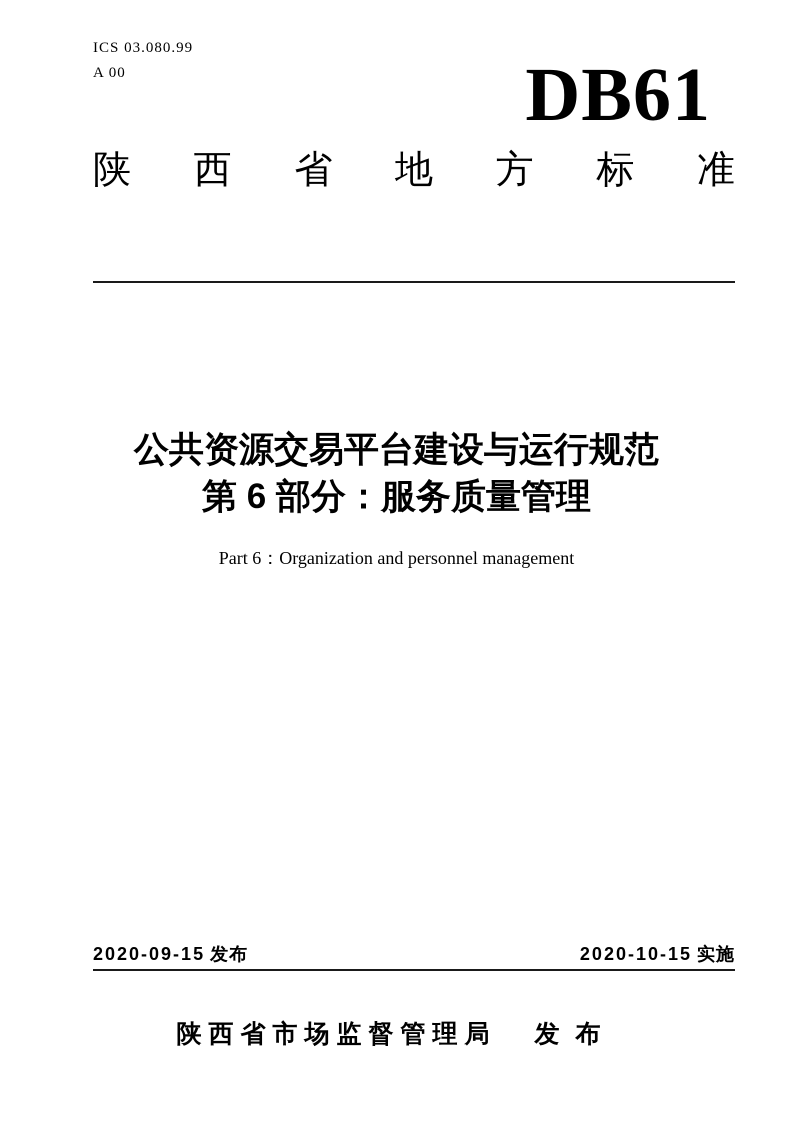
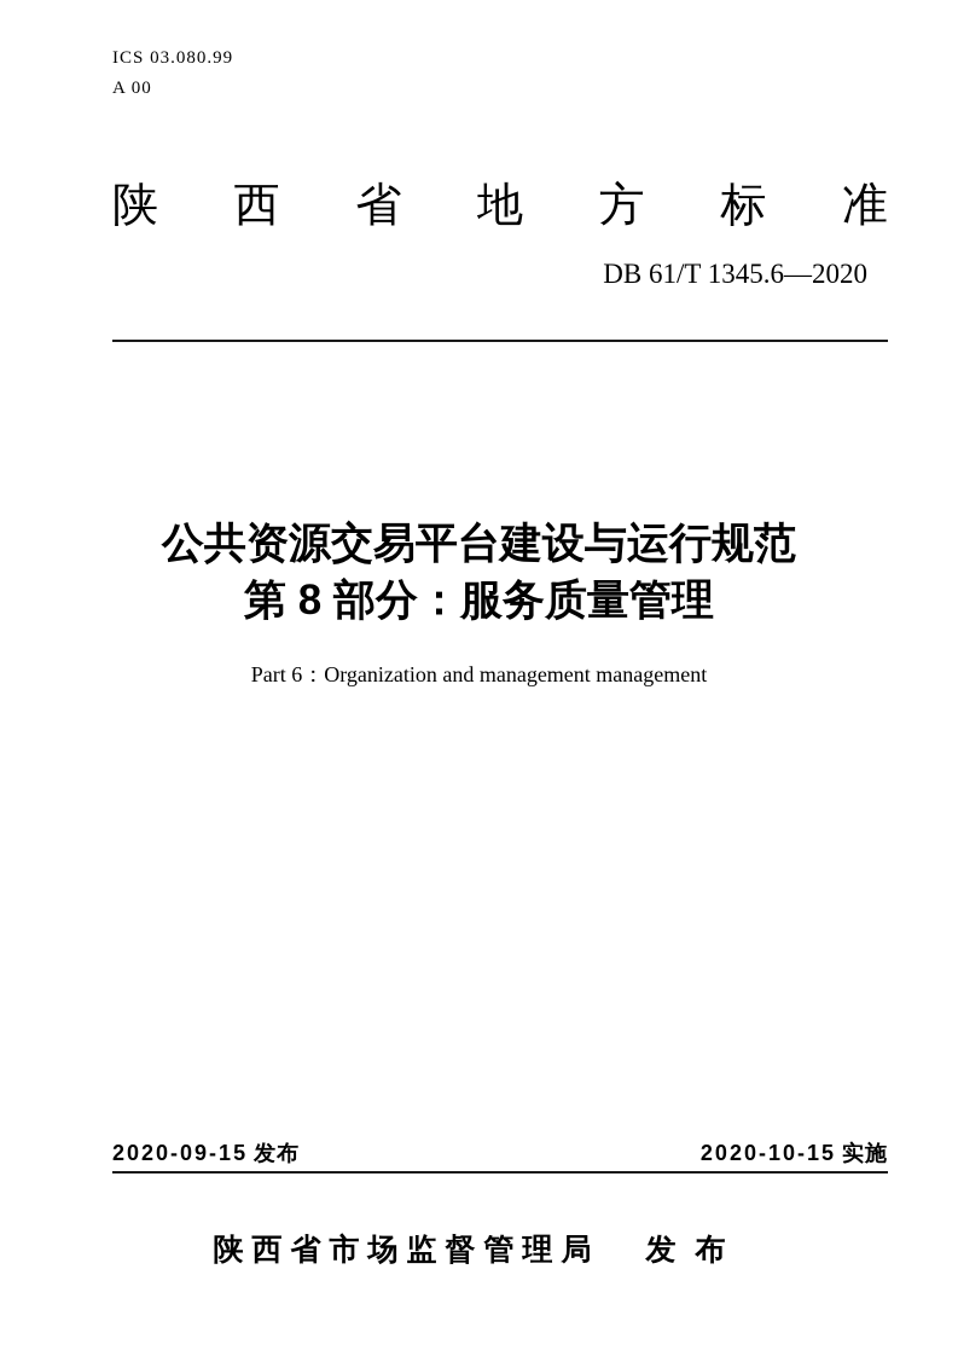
  ICS 03.080.99
  A 00
- DB61
  陕西省地方标准
+ DB 61/T 1345.6—2020
  公共资源交易平台建设与运行规范
- 第 6 部分：服务质量管理
+ 第 8 部分：服务质量管理
- Part 6：Organization and personnel management
+ Part 6：Organization and management management
  2020-09-15 发布
  2020-10-15 实施
  陕西省市场监督管理局 发布
